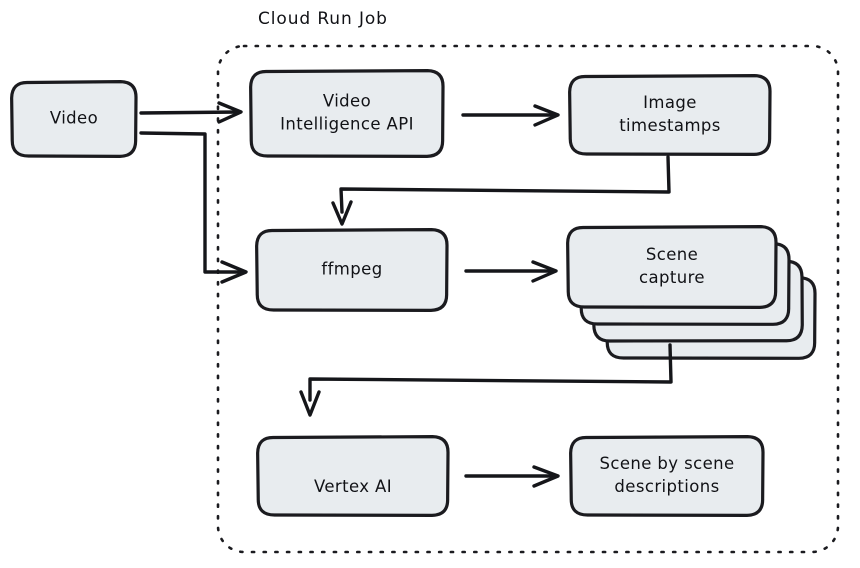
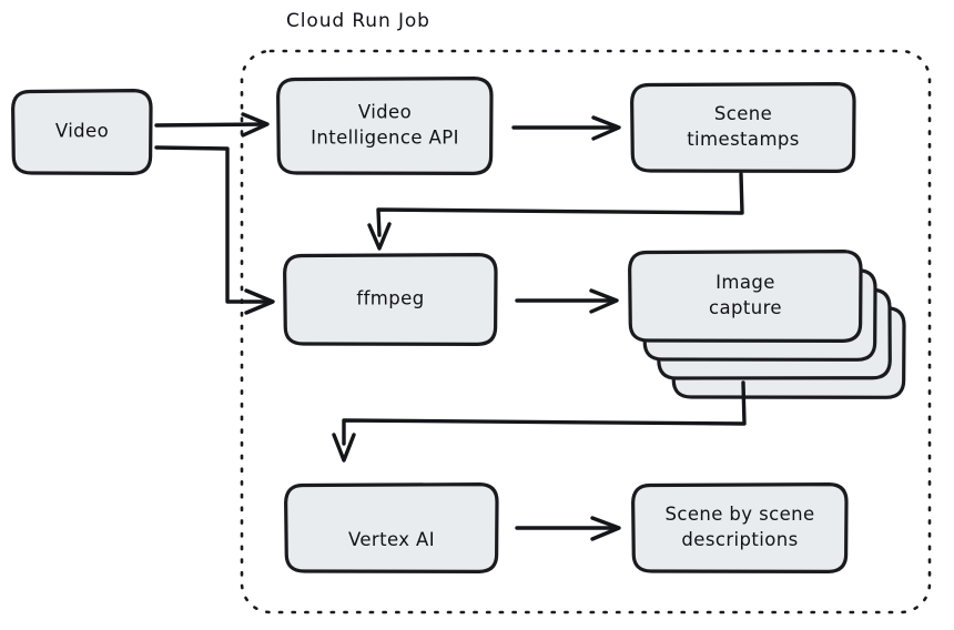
  Cloud Run Job
  Video
  Video
  Intelligence API
- Image
+ Scene
  timestamps
  ffmpeg
- Scene
+ Image
  capture
  Vertex AI
  Scene by scene
  descriptions
